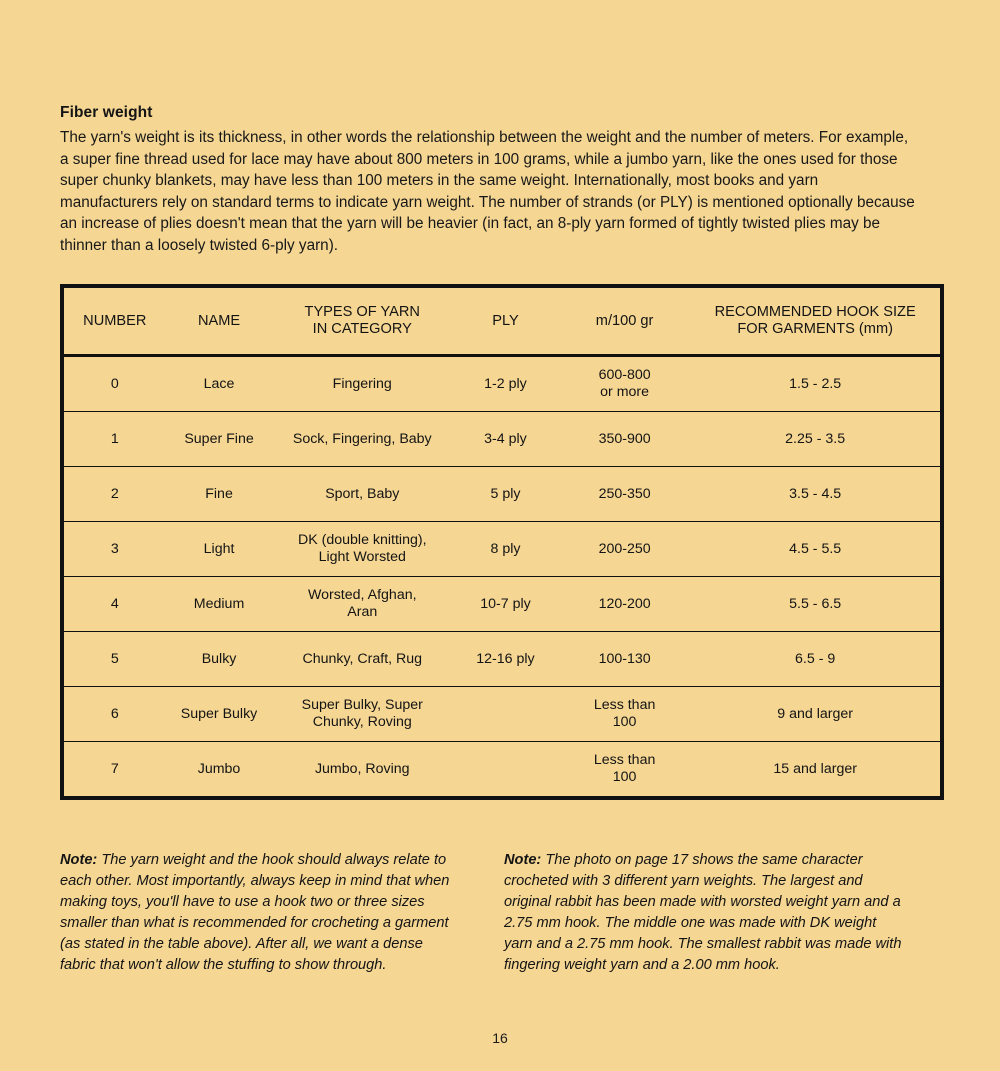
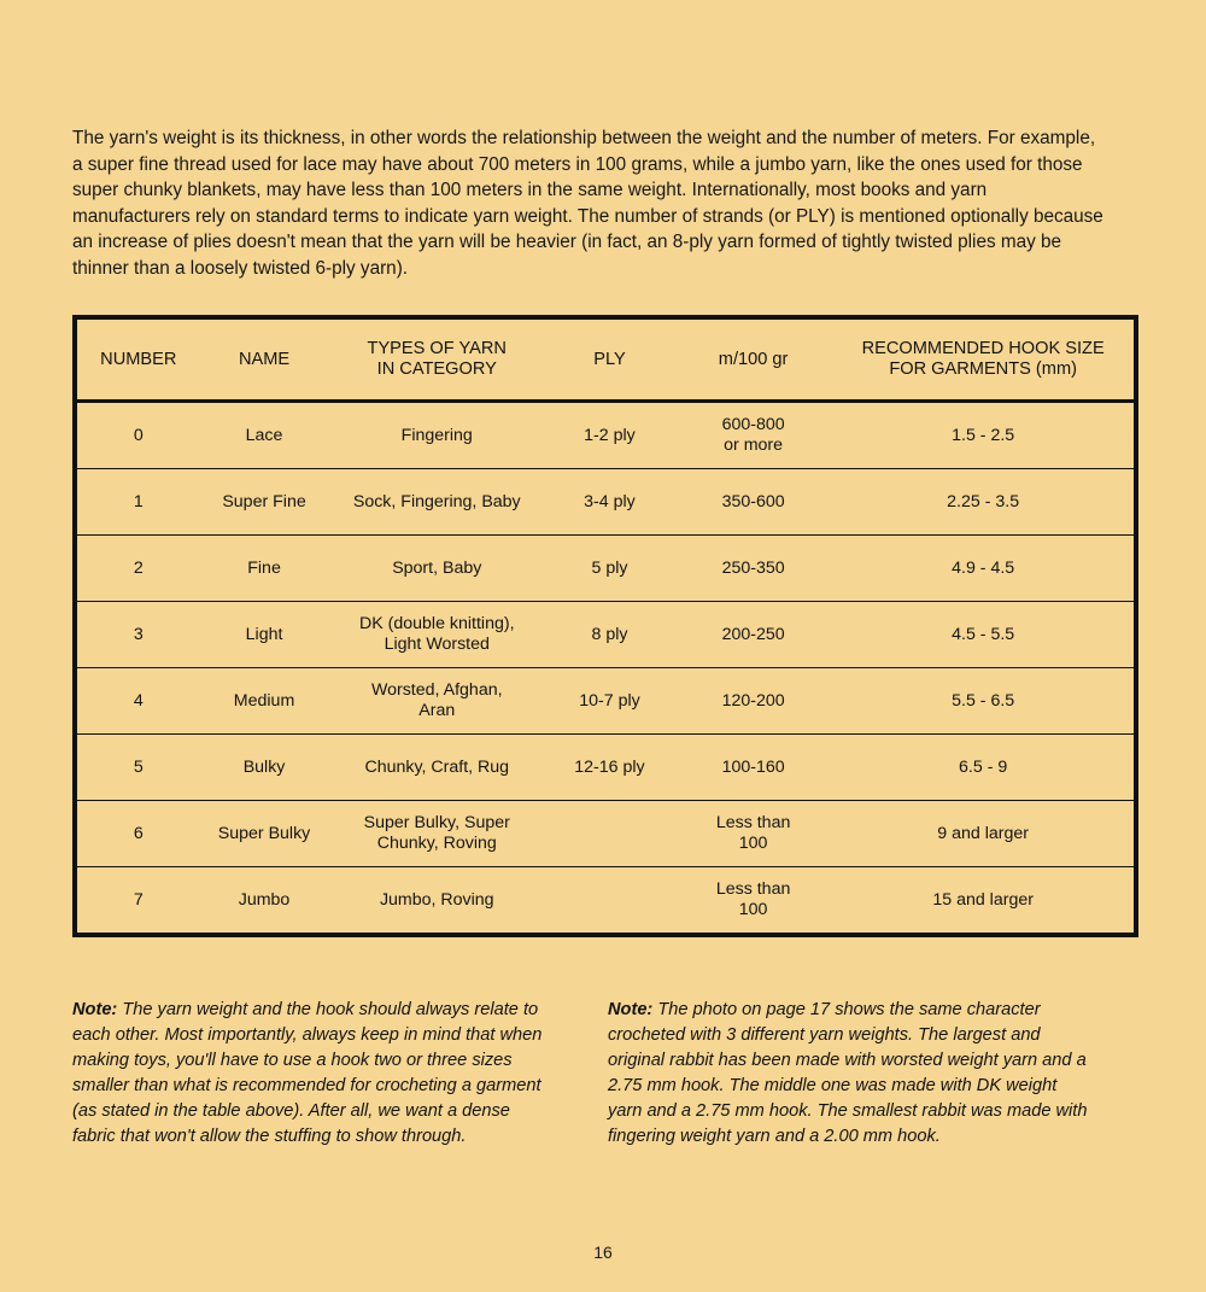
- Fiber weight
- The yarn's weight is its thickness, in other words the relationship between the weight and the number of meters. For example, a super fine thread used for lace may have about 800 meters in 100 grams, while a jumbo yarn, like the ones used for those super chunky blankets, may have less than 100 meters in the same weight. Internationally, most books and yarn manufacturers rely on standard terms to indicate yarn weight. The number of strands (or PLY) is mentioned optionally because an increase of plies doesn't mean that the yarn will be heavier (in fact, an 8-ply yarn formed of tightly twisted plies may be thinner than a loosely twisted 6-ply yarn).
+ The yarn's weight is its thickness, in other words the relationship between the weight and the number of meters. For example, a super fine thread used for lace may have about 700 meters in 100 grams, while a jumbo yarn, like the ones used for those super chunky blankets, may have less than 100 meters in the same weight. Internationally, most books and yarn manufacturers rely on standard terms to indicate yarn weight. The number of strands (or PLY) is mentioned optionally because an increase of plies doesn't mean that the yarn will be heavier (in fact, an 8-ply yarn formed of tightly twisted plies may be thinner than a loosely twisted 6-ply yarn).
  NUMBER	NAME	TYPES OF YARN IN CATEGORY	PLY	m/100 gr	RECOMMENDED HOOK SIZE FOR GARMENTS (mm)
  0	Lace	Fingering	1-2 ply	600-800 or more	1.5 - 2.5
- 1	Super Fine	Sock, Fingering, Baby	3-4 ply	350-900	2.25 - 3.5
+ 1	Super Fine	Sock, Fingering, Baby	3-4 ply	350-600	2.25 - 3.5
- 2	Fine	Sport, Baby	5 ply	250-350	3.5 - 4.5
+ 2	Fine	Sport, Baby	5 ply	250-350	4.9 - 4.5
  3	Light	DK (double knitting), Light Worsted	8 ply	200-250	4.5 - 5.5
  4	Medium	Worsted, Afghan, Aran	10-7 ply	120-200	5.5 - 6.5
- 5	Bulky	Chunky, Craft, Rug	12-16 ply	100-130	6.5 - 9
+ 5	Bulky	Chunky, Craft, Rug	12-16 ply	100-160	6.5 - 9
  6	Super Bulky	Super Bulky, Super Chunky, Roving		Less than 100	9 and larger
  7	Jumbo	Jumbo, Roving		Less than 100	15 and larger
  Note: The yarn weight and the hook should always relate to each other. Most importantly, always keep in mind that when making toys, you'll have to use a hook two or three sizes smaller than what is recommended for crocheting a garment (as stated in the table above). After all, we want a dense fabric that won't allow the stuffing to show through.
  Note: The photo on page 17 shows the same character crocheted with 3 different yarn weights. The largest and original rabbit has been made with worsted weight yarn and a 2.75 mm hook. The middle one was made with DK weight yarn and a 2.75 mm hook. The smallest rabbit was made with fingering weight yarn and a 2.00 mm hook.
  16
